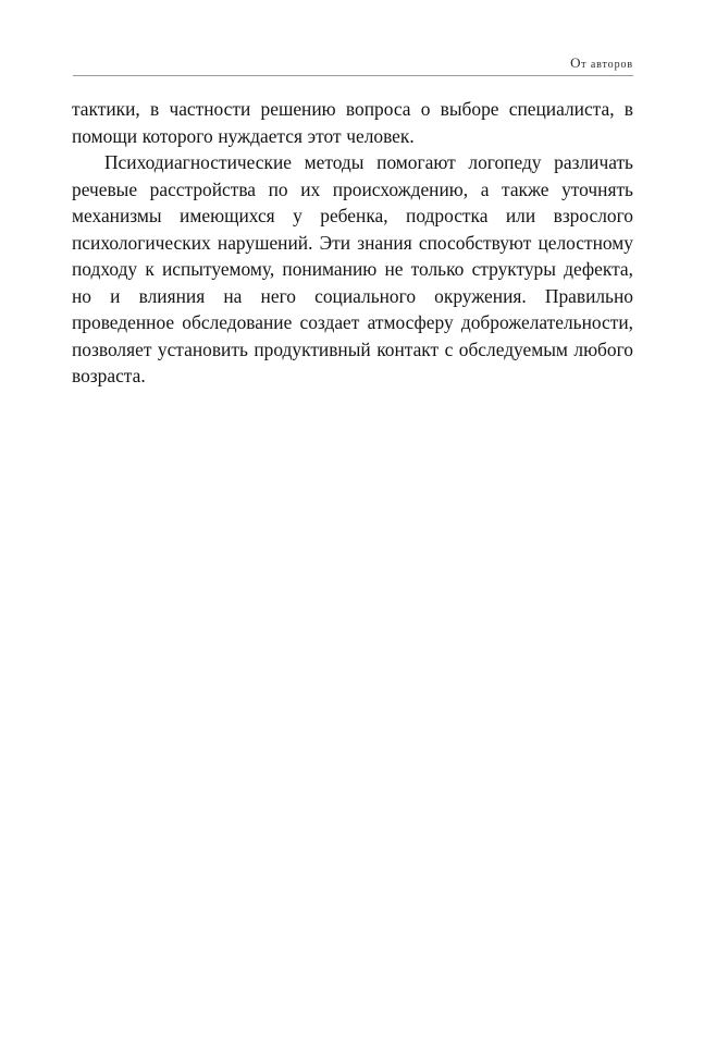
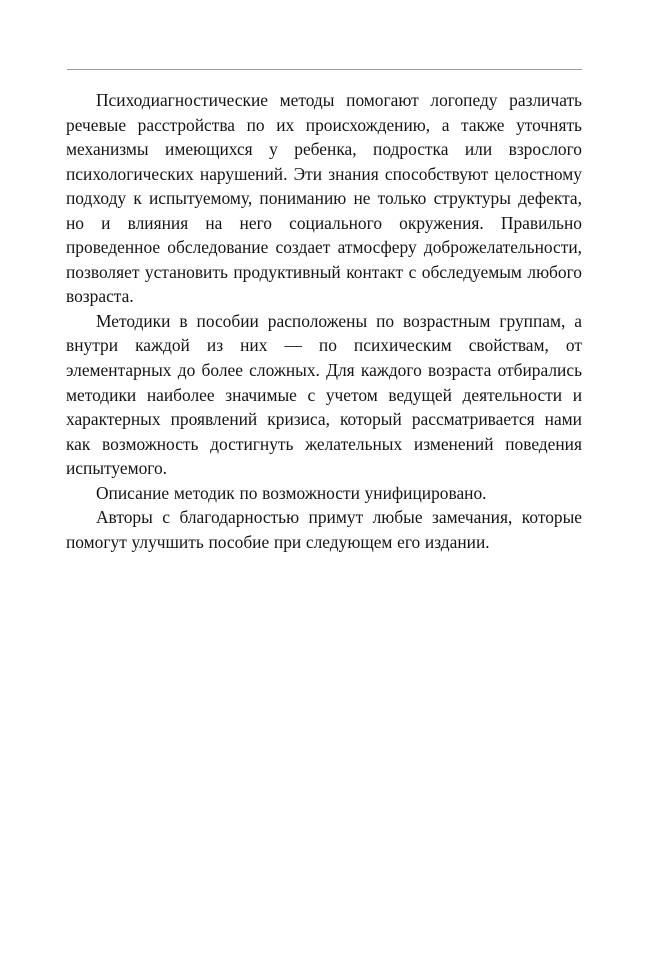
- От авторов
- тактики, в частности решению вопроса о выборе специалиста, в помощи которого нуждается этот человек.
  Психодиагностические методы помогают логопеду различать речевые расстройства по их происхождению, а также уточнять механизмы имеющихся у ребенка, подростка или взрослого психологических нарушений. Эти знания способствуют целостному подходу к испытуемому, пониманию не только структуры дефекта, но и влияния на него социального окружения. Правильно проведенное обследование создает атмосферу доброжелательности, позволяет установить продуктивный контакт с обследуемым любого возраста.
+ Методики в пособии расположены по возрастным группам, а внутри каждой из них — по психическим свойствам, от элементарных до более сложных. Для каждого возраста отбирались методики наиболее значимые с учетом ведущей деятельности и характерных проявлений кризиса, который рассматривается нами как возможность достигнуть желательных изменений поведения испытуемого.
+ Описание методик по возможности унифицировано.
+ Авторы с благодарностью примут любые замечания, которые помогут улучшить пособие при следующем его издании.
